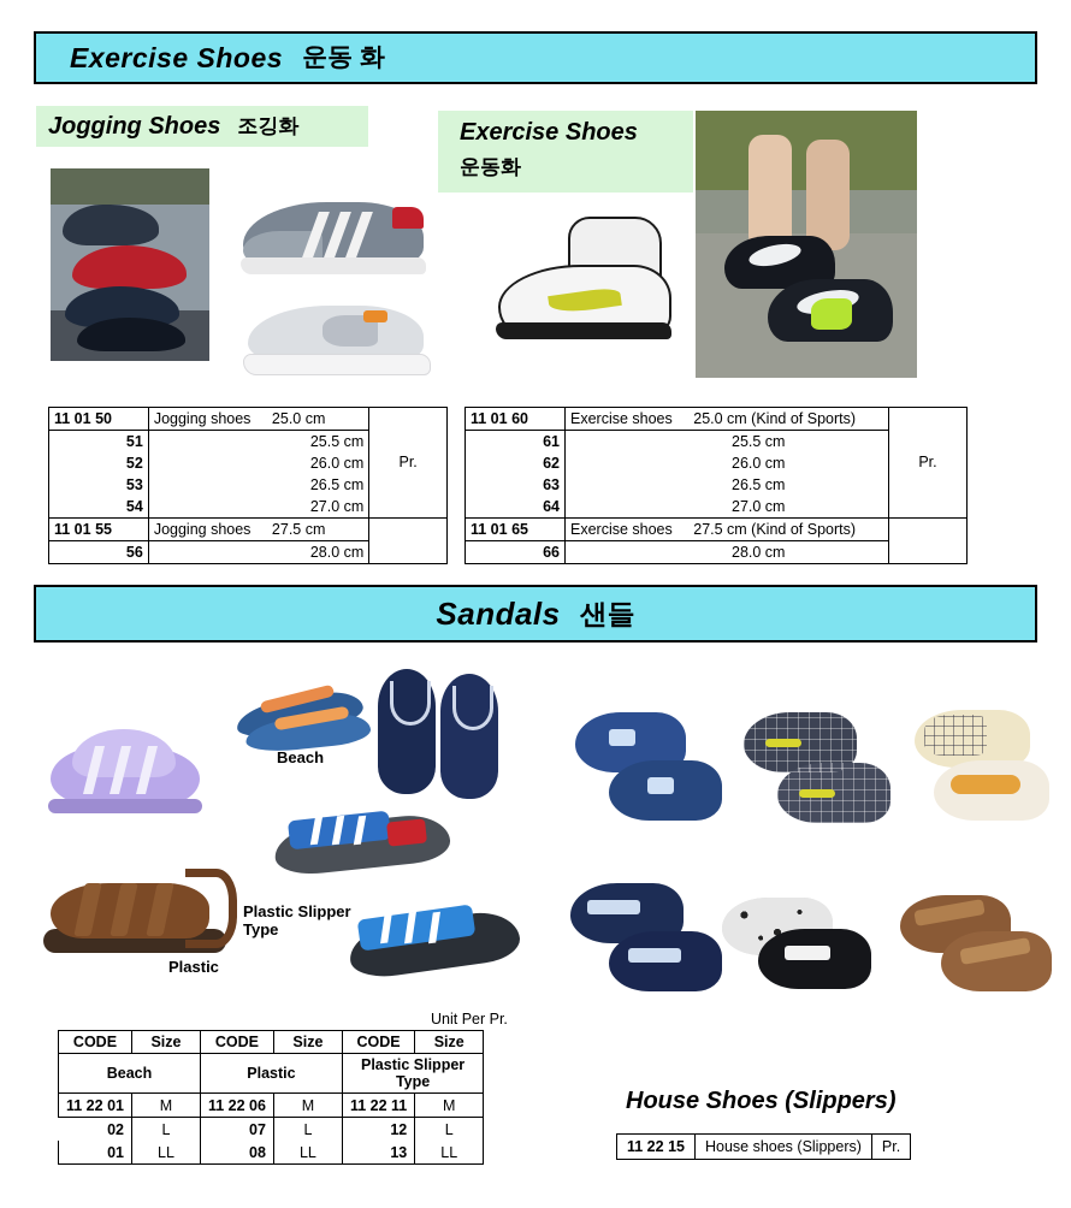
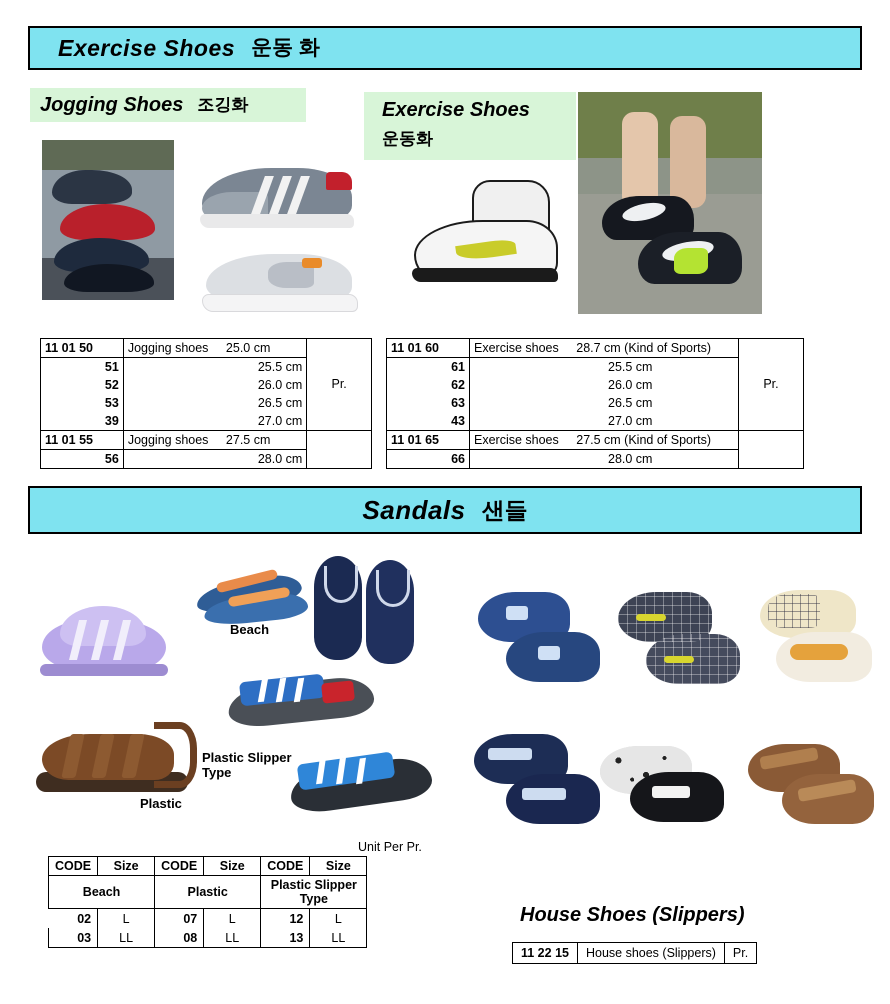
  Exercise Shoes
  운동 화
  Jogging Shoes
  조깅화
  Exercise Shoes
  운동화
  11 01 50	Jogging shoes 25.0 cm	Pr.
  51	25.5 cm
  52	26.0 cm
  53	26.5 cm
- 54	27.0 cm
+ 39	27.0 cm
  11 01 55	Jogging shoes 27.5 cm
  56	28.0 cm
- 11 01 60	Exercise shoes 25.0 cm (Kind of Sports)	Pr.
+ 11 01 60	Exercise shoes 28.7 cm (Kind of Sports)	Pr.
  61	25.5 cm
  62	26.0 cm
  63	26.5 cm
- 64	27.0 cm
+ 43	27.0 cm
  11 01 65	Exercise shoes 27.5 cm (Kind of Sports)
  66	28.0 cm
  Sandals
  샌들
  Beach
  Plastic
  Plastic Slipper
  Type
  Unit Per Pr.
  CODE	Size	CODE	Size	CODE	Size
  Beach	Plastic	Plastic Slipper Type
- 11 22 01	M	11 22 06	M	11 22 11	M
  02	L	07	L	12	L
- 01	LL	08	LL	13	LL
+ 03	LL	08	LL	13	LL
  House Shoes (Slippers)
  11 22 15	House shoes (Slippers)	Pr.
